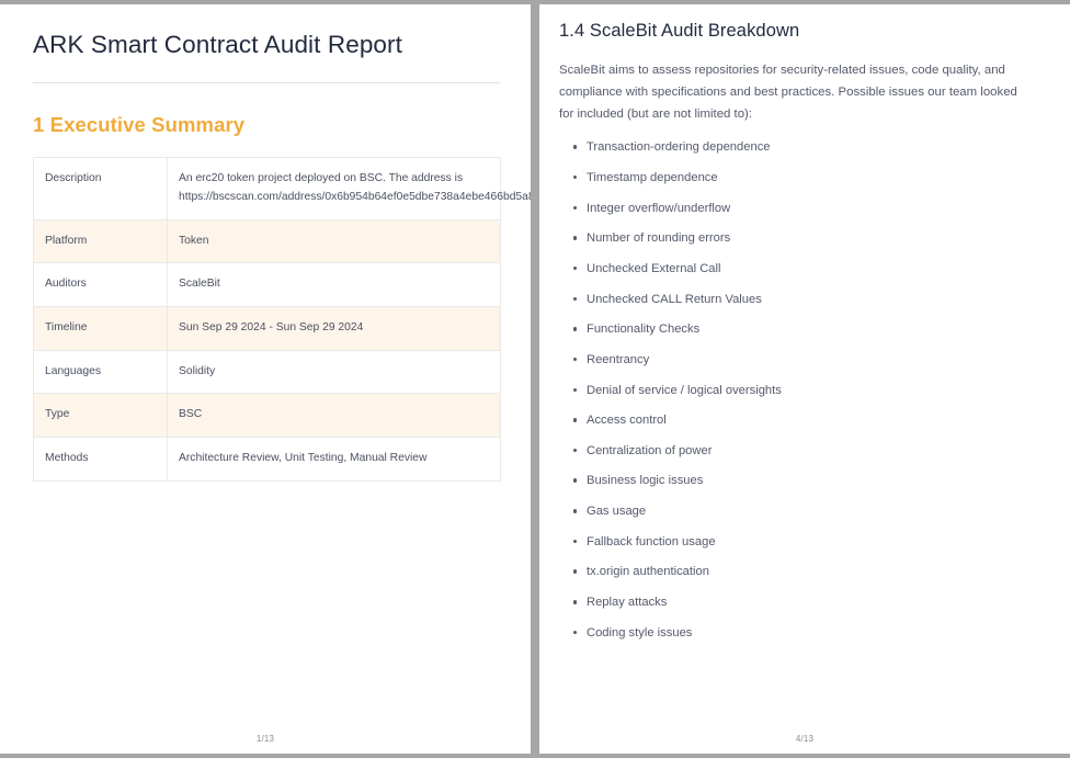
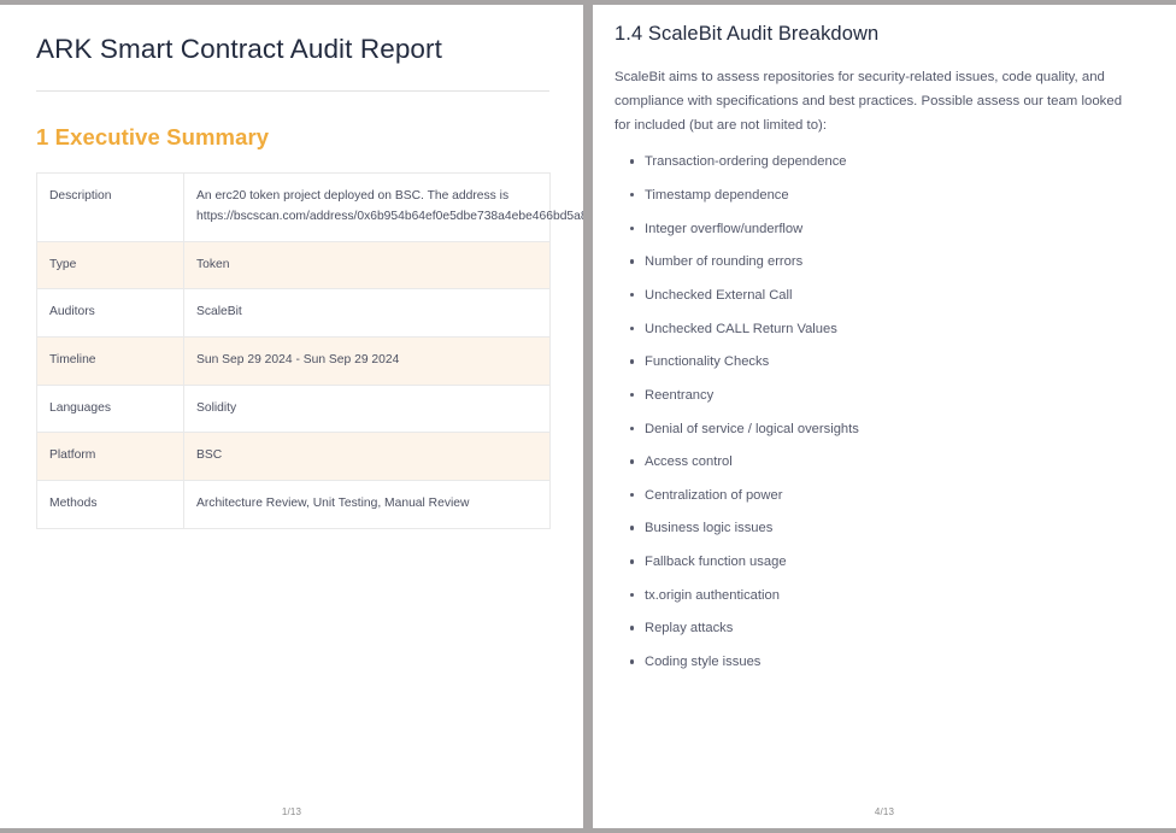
  ARK Smart Contract Audit Report
  1 Executive Summary
  Description	An erc20 token project deployed on BSC. The address is https://bscscan.com/address/0x6b954b64ef0e5dbe738a4ebe466bd5a
- Platform	Token
+ Type	Token
  Auditors	ScaleBit
  Timeline	Sun Sep 29 2024 - Sun Sep 29 2024
  Languages	Solidity
- Type	BSC
+ Platform	BSC
  Methods	Architecture Review, Unit Testing, Manual Review
  1/13
  1.4 ScaleBit Audit Breakdown
- ScaleBit aims to assess repositories for security-related issues, code quality, and compliance with specifications and best practices. Possible issues our team looked for included (but are not limited to):
+ ScaleBit aims to assess repositories for security-related issues, code quality, and compliance with specifications and best practices. Possible assess our team looked for included (but are not limited to):
  Transaction-ordering dependence
  Timestamp dependence
  Integer overflow/underflow
  Number of rounding errors
  Unchecked External Call
  Unchecked CALL Return Values
  Functionality Checks
  Reentrancy
  Denial of service / logical oversights
  Access control
  Centralization of power
  Business logic issues
- Gas usage
  Fallback function usage
  tx.origin authentication
  Replay attacks
  Coding style issues
  4/13
